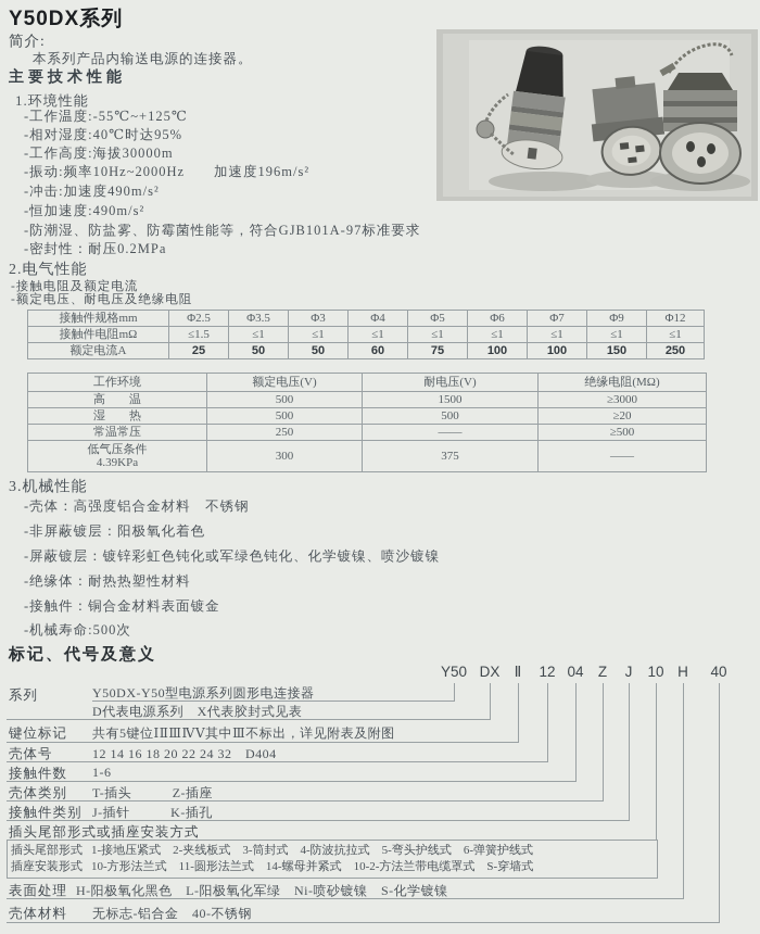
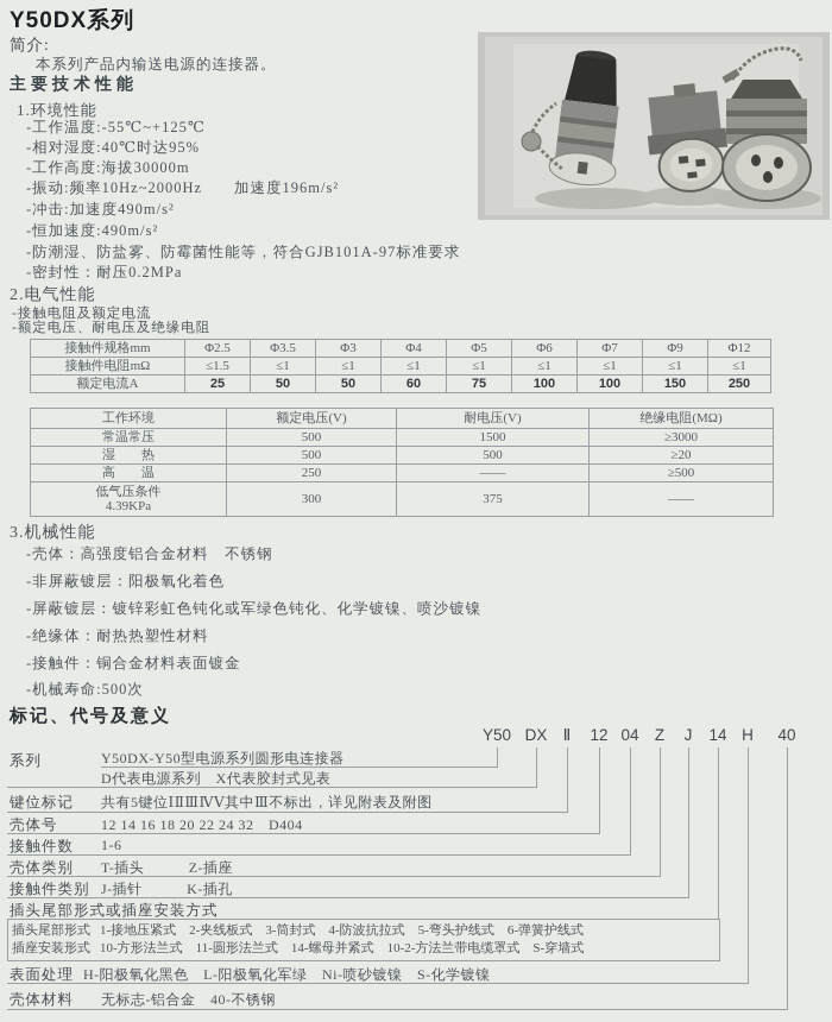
  Y50DX系列
  简介:
  本系列产品内输送电源的连接器。
  主要技术性能
  1.环境性能
  -工作温度:-55℃~+125℃
  -相对湿度:40℃时达95%
  -工作高度:海拔30000m
  -振动:频率10Hz~2000Hz 加速度196m/s²
  -冲击:加速度490m/s²
  -恒加速度:490m/s²
  -防潮湿、防盐雾、防霉菌性能等，符合GJB101A-97标准要求
  -密封性：耐压0.2MPa
  2.电气性能
  -接触电阻及额定电流
  -额定电压、耐电压及绝缘电阻
  接触件规格mm	Φ2.5	Φ3.5	Φ3	Φ4	Φ5	Φ6	Φ7	Φ9	Φ12
  接触件电阻mΩ	≤1.5	≤1	≤1	≤1	≤1	≤1	≤1	≤1	≤1
  额定电流A	25	50	50	60	75	100	100	150	250
  工作环境	额定电压(V)	耐电压(V)	绝缘电阻(MΩ)
- 高 温	500	1500	≥3000
+ 常温常压	500	1500	≥3000
  湿 热	500	500	≥20
- 常温常压	250	——	≥500
+ 高 温	250	——	≥500
  低气压条件 4.39KPa	300	375	——
  3.机械性能
  -壳体：高强度铝合金材料 不锈钢
  -非屏蔽镀层：阳极氧化着色
  -屏蔽镀层：镀锌彩虹色钝化或军绿色钝化、化学镀镍、喷沙镀镍
  -绝缘体：耐热热塑性材料
  -接触件：铜合金材料表面镀金
  -机械寿命:500次
  标记、代号及意义
  Y50
  DX
  Ⅱ
  12
  04
  Z
  J
- 10
+ 14
  H
  40
  系列
  Y50DX-Y50型电源系列圆形电连接器
  D代表电源系列 X代表胶封式见表
  键位标记
  共有5键位ⅠⅡⅢⅣⅤ其中Ⅲ不标出，详见附表及附图
  壳体号
  12 14 16 18 20 22 24 32 D404
  接触件数
  1-6
  壳体类别
  T-插头 Z-插座
  接触件类别
  J-插针 K-插孔
  插头尾部形式或插座安装方式
  插头尾部形式 1-接地压紧式 2-夹线板式 3-筒封式 4-防波抗拉式 5-弯头护线式 6-弹簧护线式
  插座安装形式 10-方形法兰式 11-圆形法兰式 14-螺母并紧式 10-2-方法兰带电缆罩式 S-穿墙式
  表面处理
  H-阳极氧化黑色 L-阳极氧化军绿 Ni-喷砂镀镍 S-化学镀镍
  壳体材料
  无标志-铝合金 40-不锈钢
